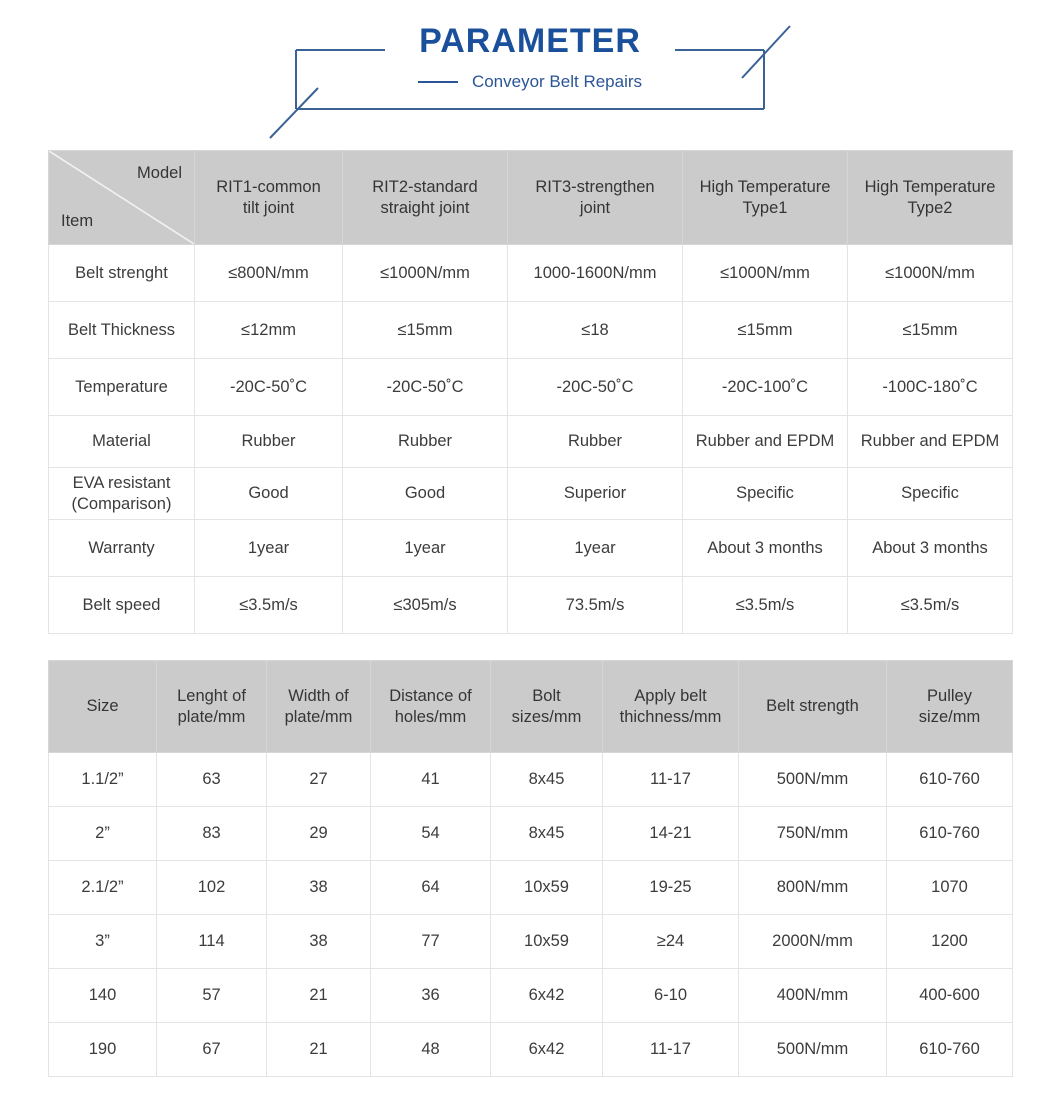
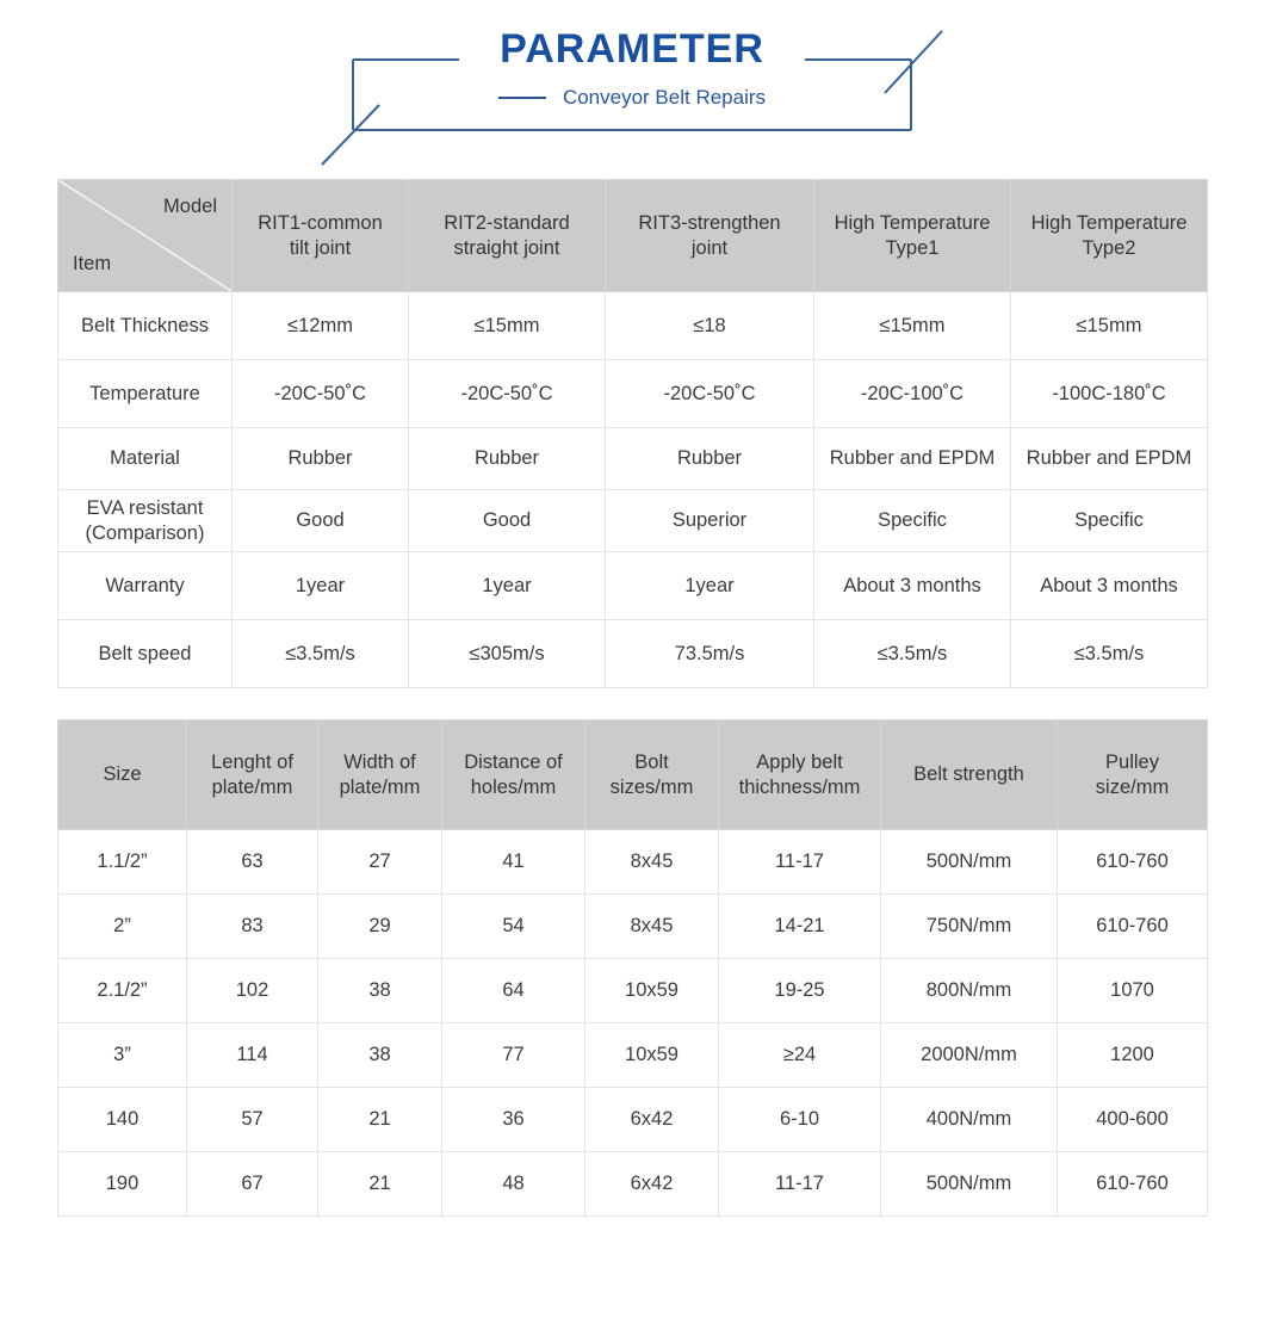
  PARAMETER
  Conveyor Belt Repairs
  Model Item	RIT1-common tilt joint	RIT2-standard straight joint	RIT3-strengthen joint	High Temperature Type1	High Temperature Type2
- Belt strenght	≤800N/mm	≤1000N/mm	1000-1600N/mm	≤1000N/mm	≤1000N/mm
  Belt Thickness	≤12mm	≤15mm	≤18	≤15mm	≤15mm
  Temperature	-20C-50˚C	-20C-50˚C	-20C-50˚C	-20C-100˚C	-100C-180˚C
  Material	Rubber	Rubber	Rubber	Rubber and EPDM	Rubber and EPDM
  EVA resistant (Comparison)	Good	Good	Superior	Specific	Specific
  Warranty	1year	1year	1year	About 3 months	About 3 months
  Belt speed	≤3.5m/s	≤305m/s	73.5m/s	≤3.5m/s	≤3.5m/s
  Size	Lenght of plate/mm	Width of plate/mm	Distance of holes/mm	Bolt sizes/mm	Apply belt thichness/mm	Belt strength	Pulley size/mm
  1.1/2”	63	27	41	8x45	11-17	500N/mm	610-760
  2”	83	29	54	8x45	14-21	750N/mm	610-760
  2.1/2”	102	38	64	10x59	19-25	800N/mm	1070
  3”	114	38	77	10x59	≥24	2000N/mm	1200
  140	57	21	36	6x42	6-10	400N/mm	400-600
  190	67	21	48	6x42	11-17	500N/mm	610-760
